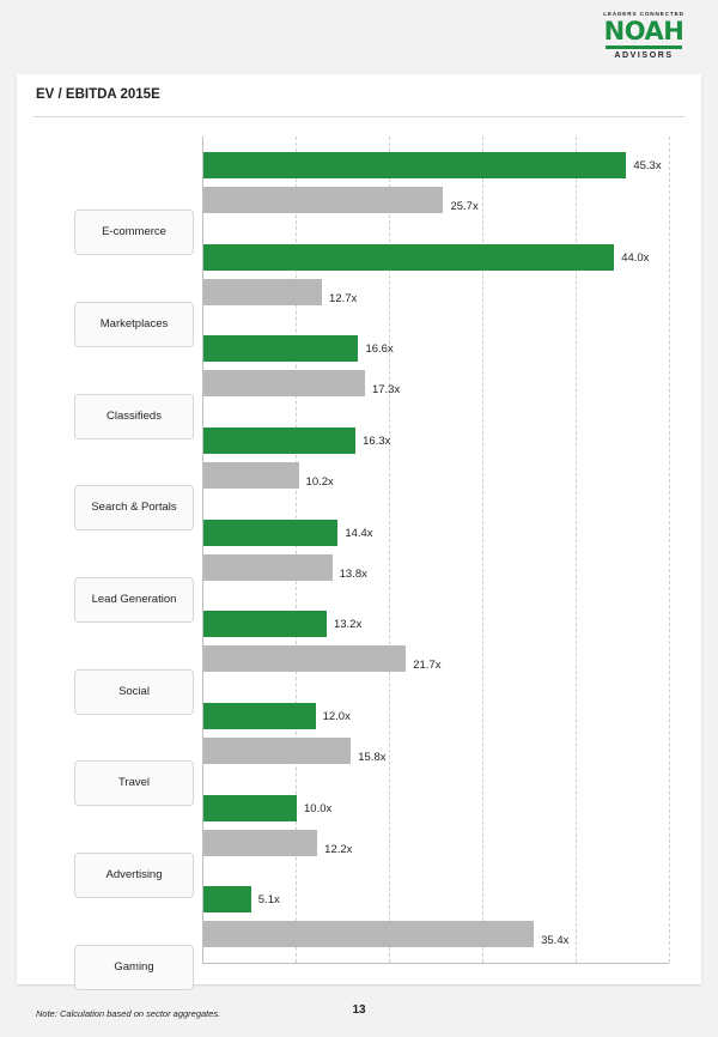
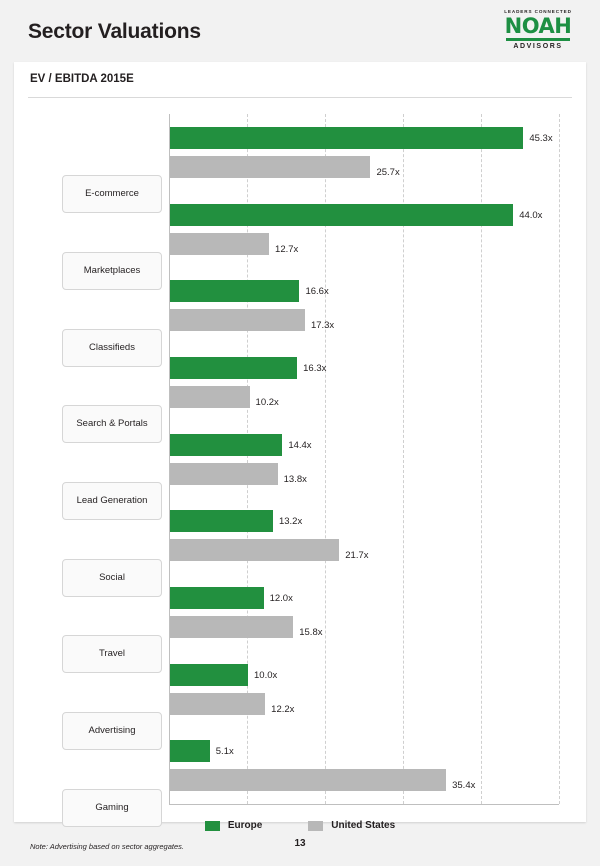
+ Sector Valuations
  NOAH
  EV / EBITDA 2015E
  45.3x
  25.7x
  44.0x
  12.7x
  16.6x
  17.3x
  16.3x
  10.2x
  14.4x
  13.8x
  13.2x
  21.7x
  12.0x
  15.8x
  10.0x
  12.2x
  5.1x
  35.4x
  E-commerce
  Marketplaces
  Classifieds
  Search & Portals
  Lead Generation
  Social
  Travel
  Advertising
  Gaming
+ Europe
+ United States
- Note: Calculation based on sector aggregates.
+ Note: Advertising based on sector aggregates.
  13
